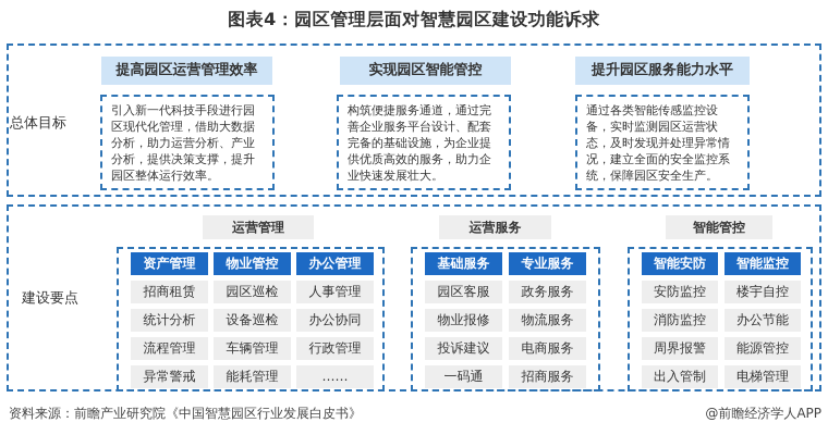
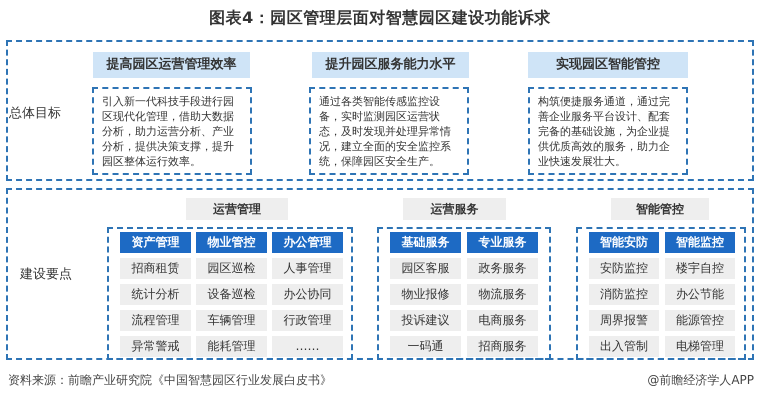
  图表4：园区管理层面对智慧园区建设功能诉求
  总体目标
  提高园区运营管理效率
  引入新一代科技手段进行园区现代化管理，借助大数据分析，助力运营分析、产业分析，提供决策支撑，提升园区整体运行效率。
- 实现园区智能管控
+ 提升园区服务能力水平
- 构筑便捷服务通道，通过完善企业服务平台设计、配套完备的基础设施，为企业提供优质高效的服务，助力企业快速发展壮大。
+ 通过各类智能传感监控设备，实时监测园区运营状态，及时发现并处理异常情况，建立全面的安全监控系统，保障园区安全生产。
- 提升园区服务能力水平
+ 实现园区智能管控
- 通过各类智能传感监控设备，实时监测园区运营状态，及时发现并处理异常情况，建立全面的安全监控系统，保障园区安全生产。
+ 构筑便捷服务通道，通过完善企业服务平台设计、配套完备的基础设施，为企业提供优质高效的服务，助力企业快速发展壮大。
  建设要点
  运营管理
  资产管理
  招商租赁
  统计分析
  流程管理
  异常警戒
  物业管控
  园区巡检
  设备巡检
  车辆管理
  能耗管理
  办公管理
  人事管理
  办公协同
  行政管理
  ……
  运营服务
  基础服务
  园区客服
  物业报修
  投诉建议
  一码通
  专业服务
  政务服务
  物流服务
  电商服务
  招商服务
  智能管控
  智能安防
  安防监控
  消防监控
  周界报警
  出入管制
  智能监控
  楼宇自控
  办公节能
  能源管控
  电梯管理
  资料来源：前瞻产业研究院《中国智慧园区行业发展白皮书》
  @前瞻经济学人APP
